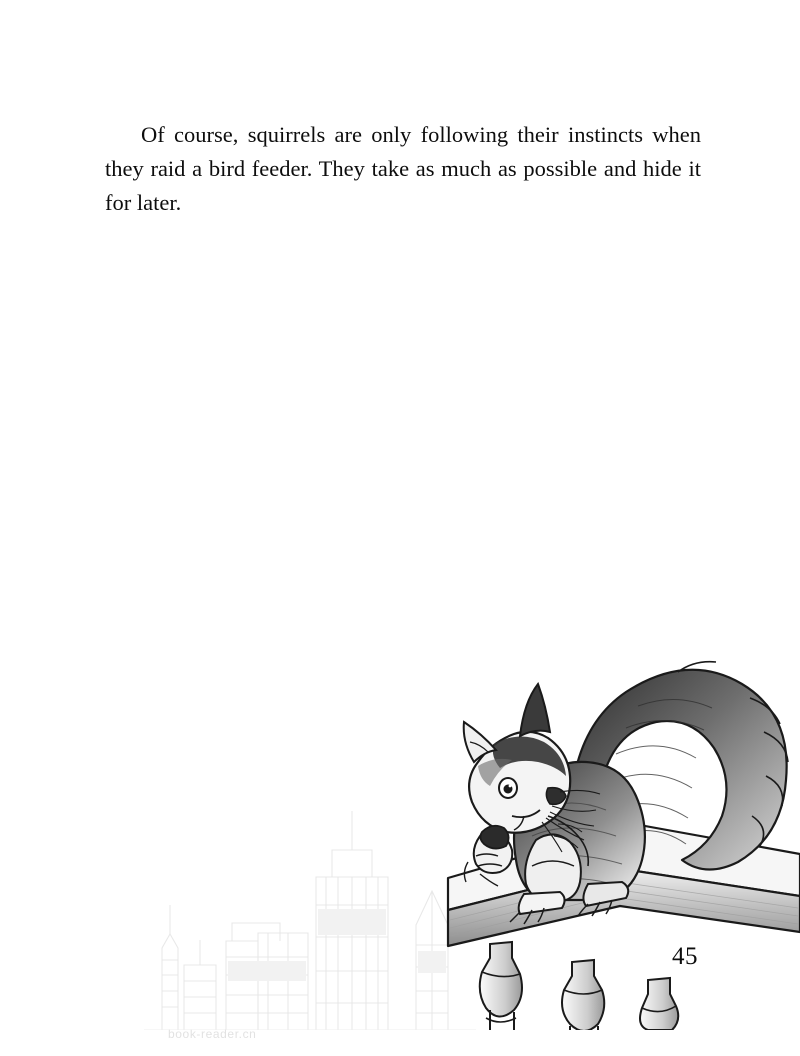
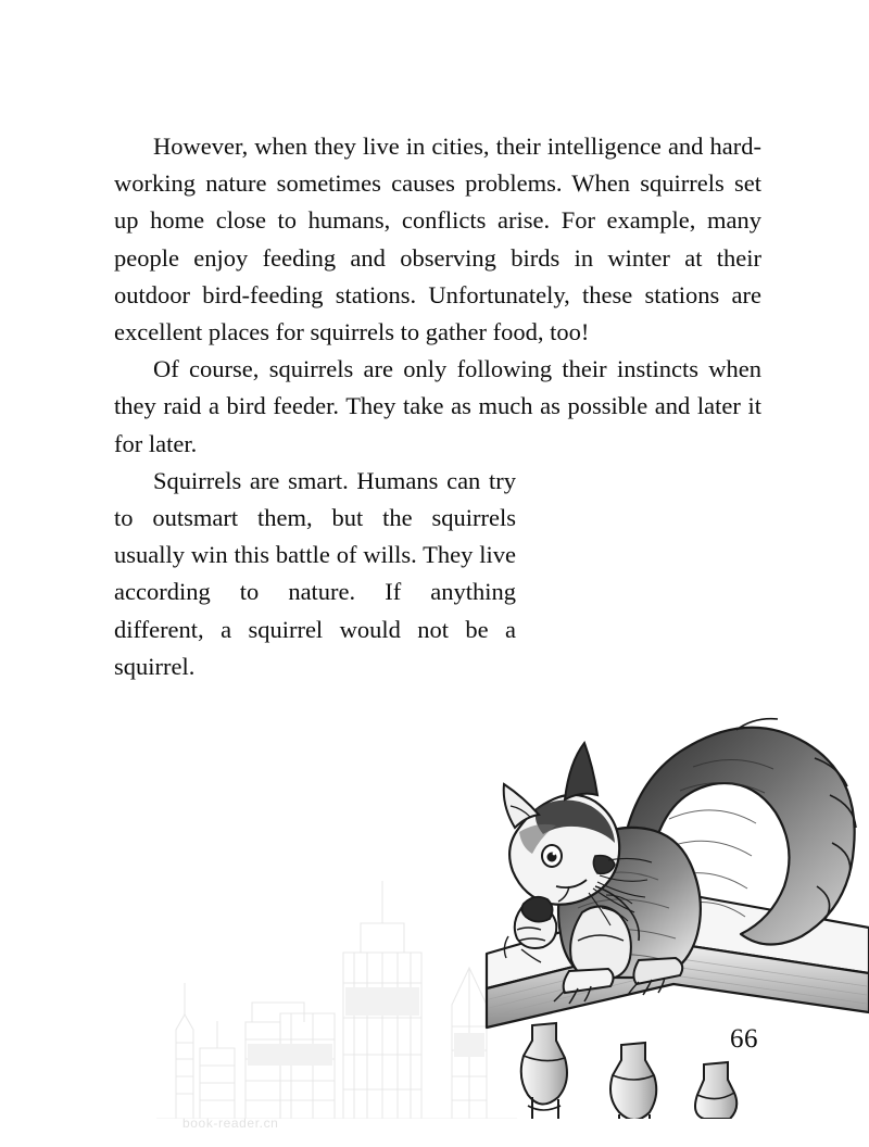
+ However, when they live in cities, their intelligence and hard-working nature sometimes causes problems. When squirrels set up home close to humans, conflicts arise. For example, many people enjoy feeding and observing birds in winter at their outdoor bird-feeding stations. Unfortunately, these stations are excellent places for squirrels to gather food, too!
- Of course, squirrels are only following their instincts when they raid a bird feeder. They take as much as possible and hide it for later.
+ Of course, squirrels are only following their instincts when they raid a bird feeder. They take as much as possible and later it for later.
+ Squirrels are smart. Humans can try to outsmart them, but the squirrels usually win this battle of wills. They live according to nature. If anything different, a squirrel would not be a squirrel.
- 45
+ 66
  book-reader.cn
